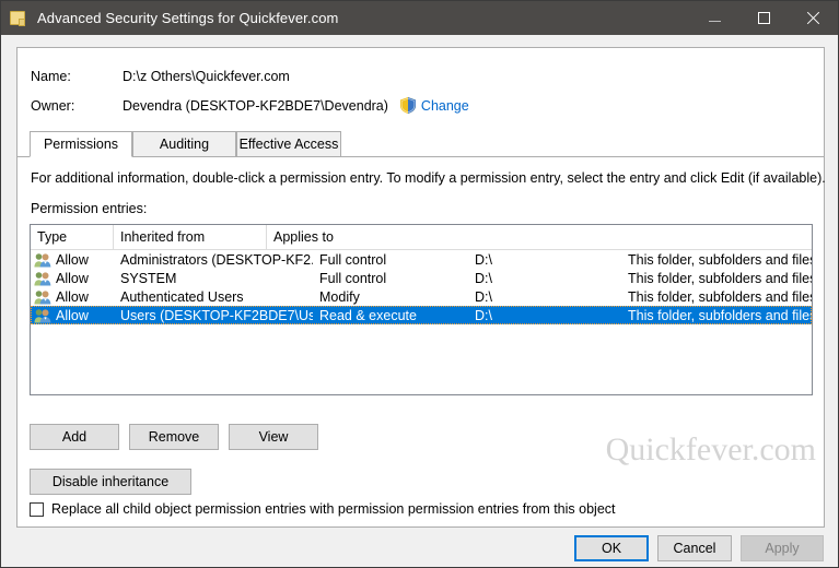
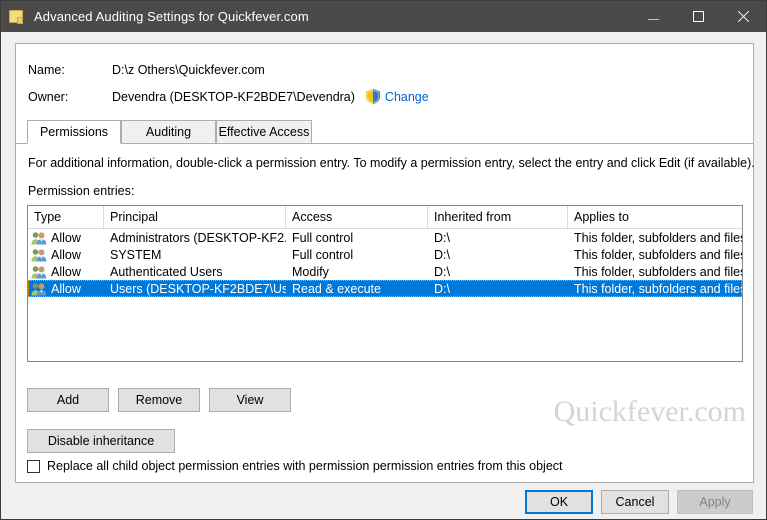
- Advanced Security Settings for Quickfever.com
+ Advanced Auditing Settings for Quickfever.com
  Name:
  D:\z Others\Quickfever.com
  Owner:
  Devendra (DESKTOP-KF2BDE7\Devendra)
  Change
  Permissions
  Auditing
  Effective Access
  For additional information, double-click a permission entry. To modify a permission entry, select the entry and click Edit (if available).
  Permission entries:
  Type
+ Principal
+ Access
  Inherited from
  Applies to
  Allow
  Administrators (DESKTOP-KF2.
  Full control
  D:\
  This folder, subfolders and file
  Allow
  SYSTEM
  Full control
  D:\
  This folder, subfolders and file
  Allow
  Authenticated Users
  Modify
  D:\
  This folder, subfolders and file
  Allow
  Users (DESKTOP-KF2BDE7\Us
  Read & execute
  D:\
  This folder, subfolders and file
  Add
  Remove
  View
  Disable inheritance
  Quickfever.com
  Replace all child object permission entries with permission permission entries from this object
  OK
  Cancel
  Apply
